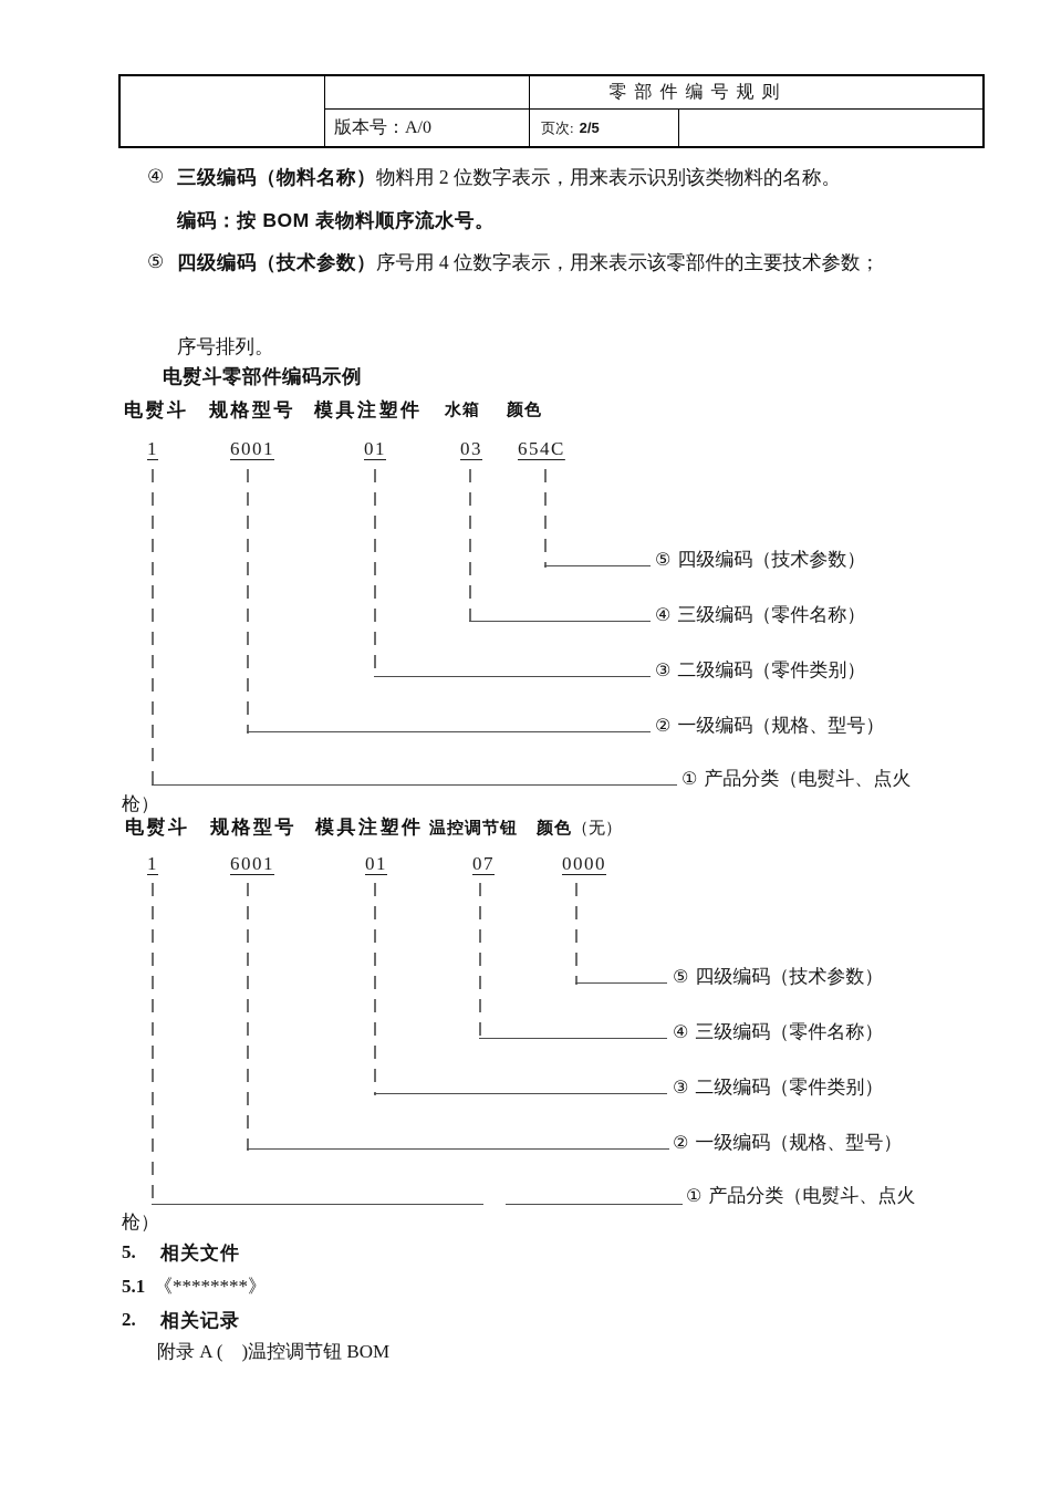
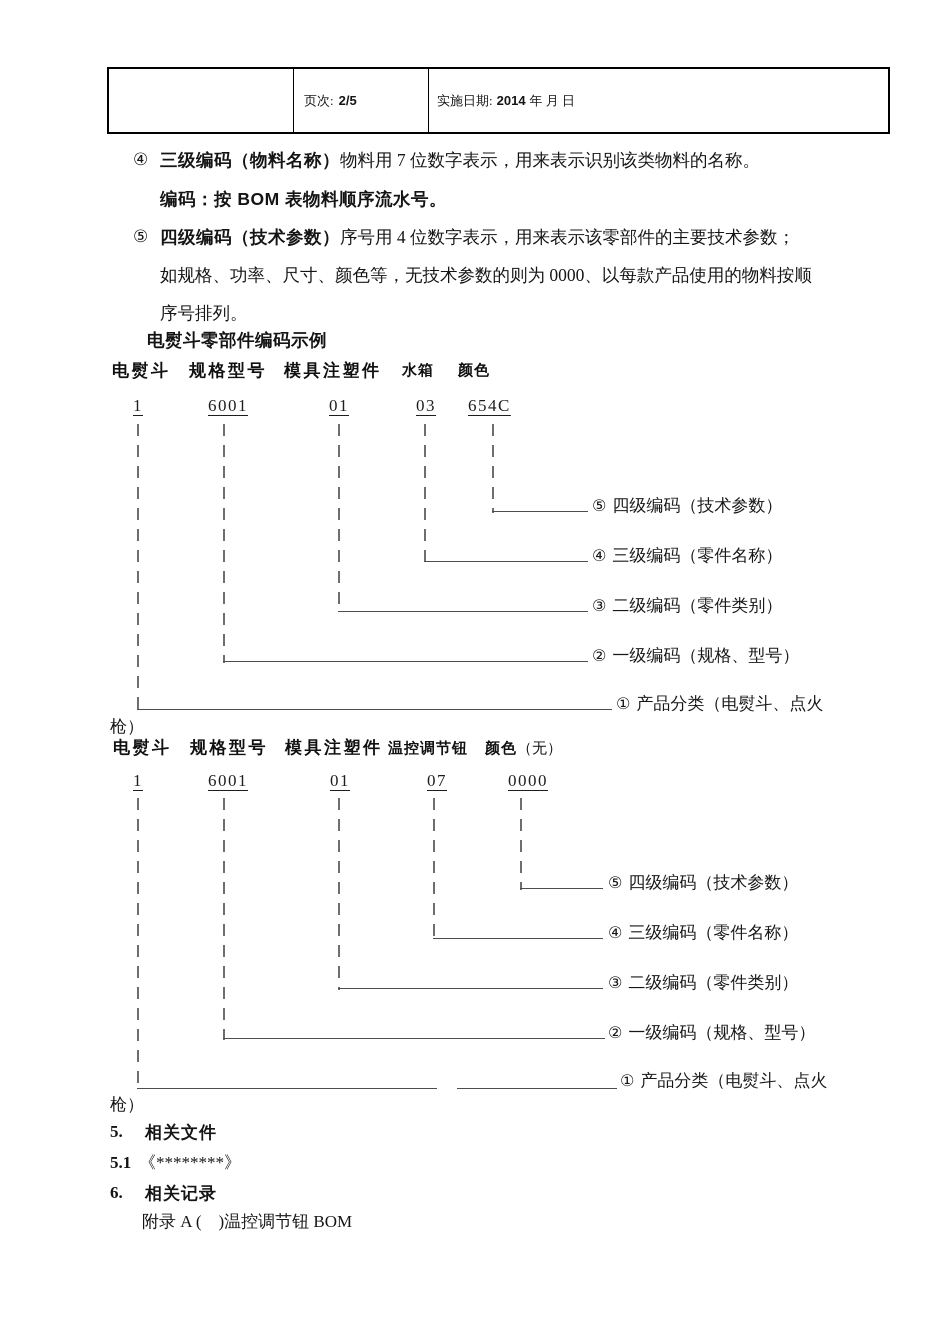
- 零部件编号规则
- 版本号：A/0
  页次:
  2/5
+ 实施日期:
+ 2014
+ 年 月 日
  ④
- 三级编码（物料名称）物料用 2 位数字表示，用来表示识别该类物料的名称。
+ 三级编码（物料名称）物料用 7 位数字表示，用来表示识别该类物料的名称。
  编码：按 BOM 表物料顺序流水号。
  ⑤
  四级编码（技术参数）序号用 4 位数字表示，用来表示该零部件的主要技术参数；
+ 如规格、功率、尺寸、颜色等，无技术参数的则为 0000、以每款产品使用的物料按顺
  序号排列。
  电熨斗零部件编码示例
  电熨斗
  规格型号
  模具注塑件
  水箱
  颜色
  1
  6001
  01
  03
  654C
  ⑤ 四级编码（技术参数）
  ④ 三级编码（零件名称）
  ③ 二级编码（零件类别）
  ② 一级编码（规格、型号）
  ① 产品分类（电熨斗、点火
  枪）
  电熨斗
  规格型号
  模具注塑件
  温控调节钮
  颜色（无）
  1
  6001
  01
  07
  0000
  ⑤ 四级编码（技术参数）
  ④ 三级编码（零件名称）
  ③ 二级编码（零件类别）
  ② 一级编码（规格、型号）
  ① 产品分类（电熨斗、点火
  枪）
  5.
  相关文件
  5.1
  《********》
- 2.
+ 6.
  相关记录
  附录 A ( )温控调节钮 BOM
